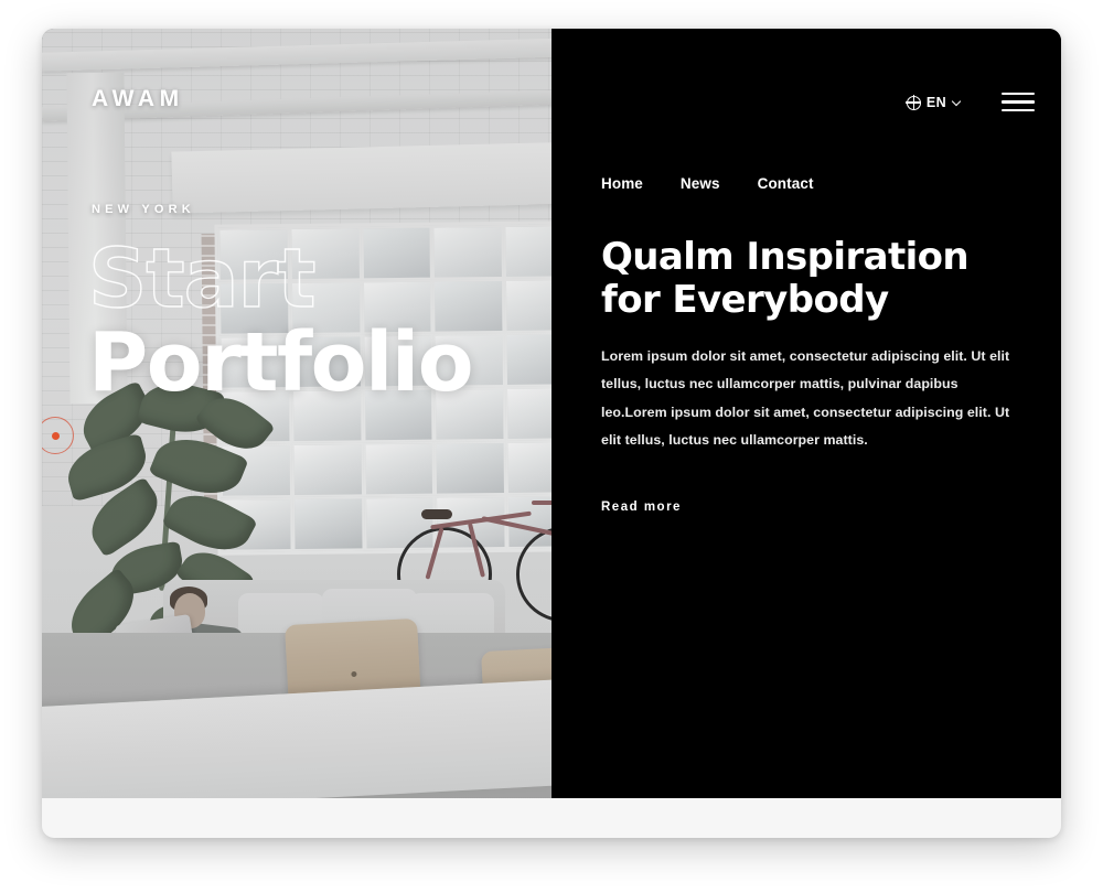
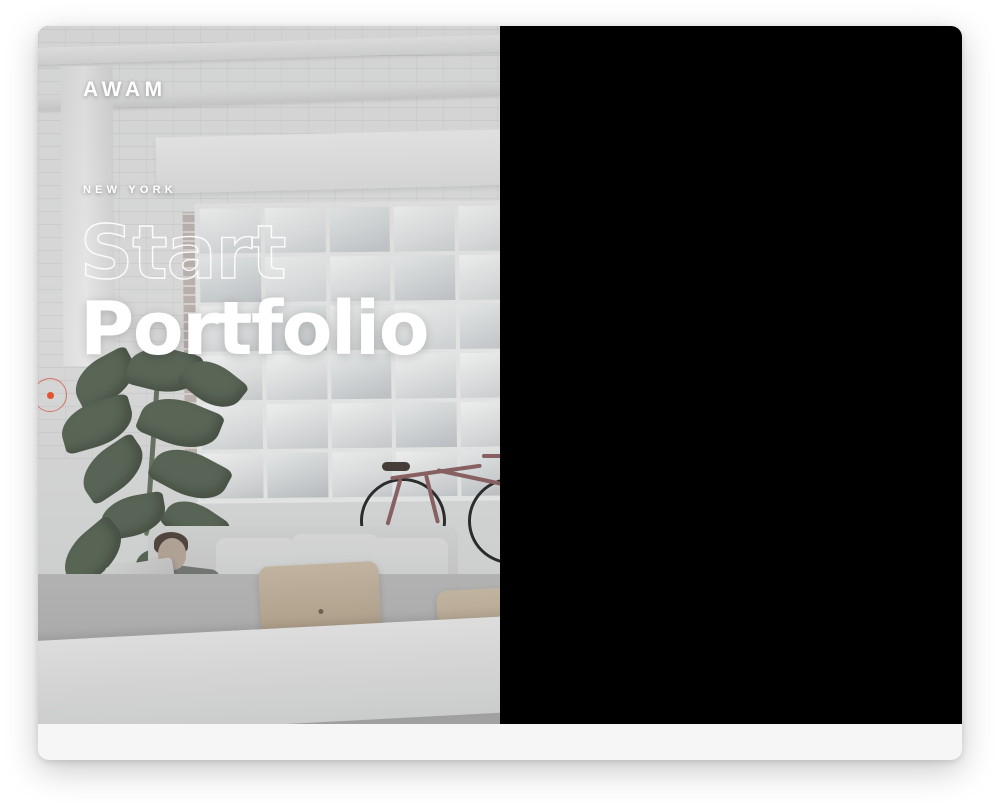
  AWAM
  NEW YORK
  Start
  Portfolio
- EN
- Home
- News
- Contact
- Qualm Inspiration for Everybody
- Lorem ipsum dolor sit amet, consectetur adipiscing elit. Ut elit tellus, luctus nec ullamcorper mattis, pulvinar dapibus leo.Lorem ipsum dolor sit amet, consectetur adipiscing elit. Ut elit tellus, luctus nec ullamcorper mattis.
- Read more
